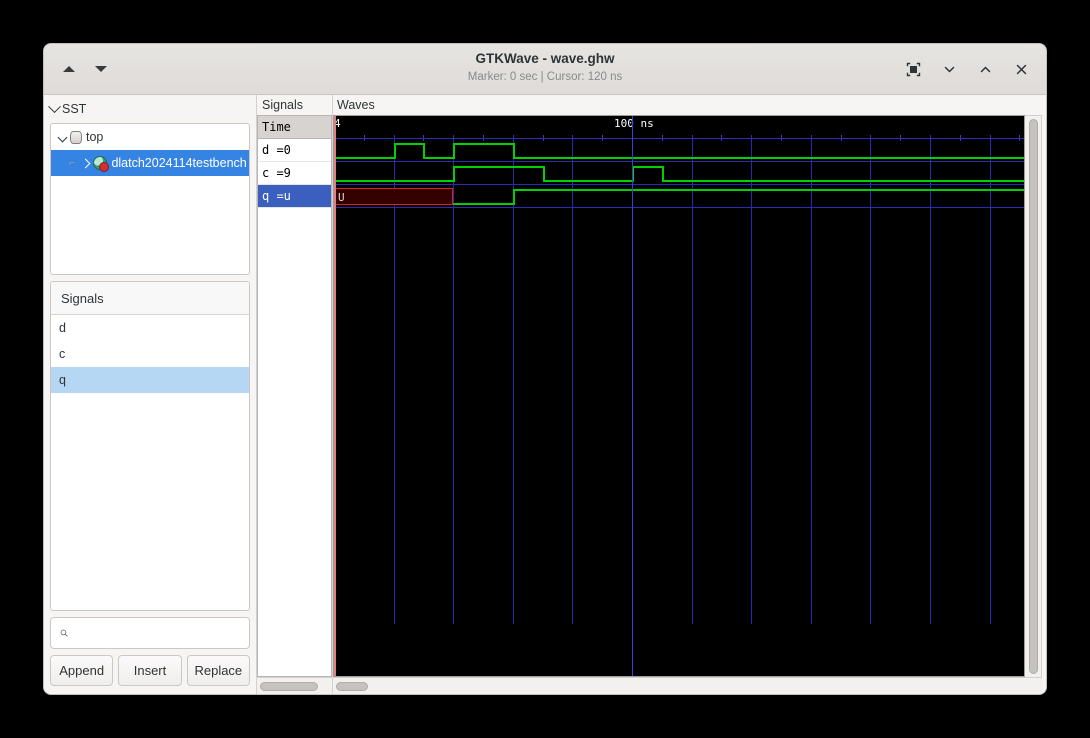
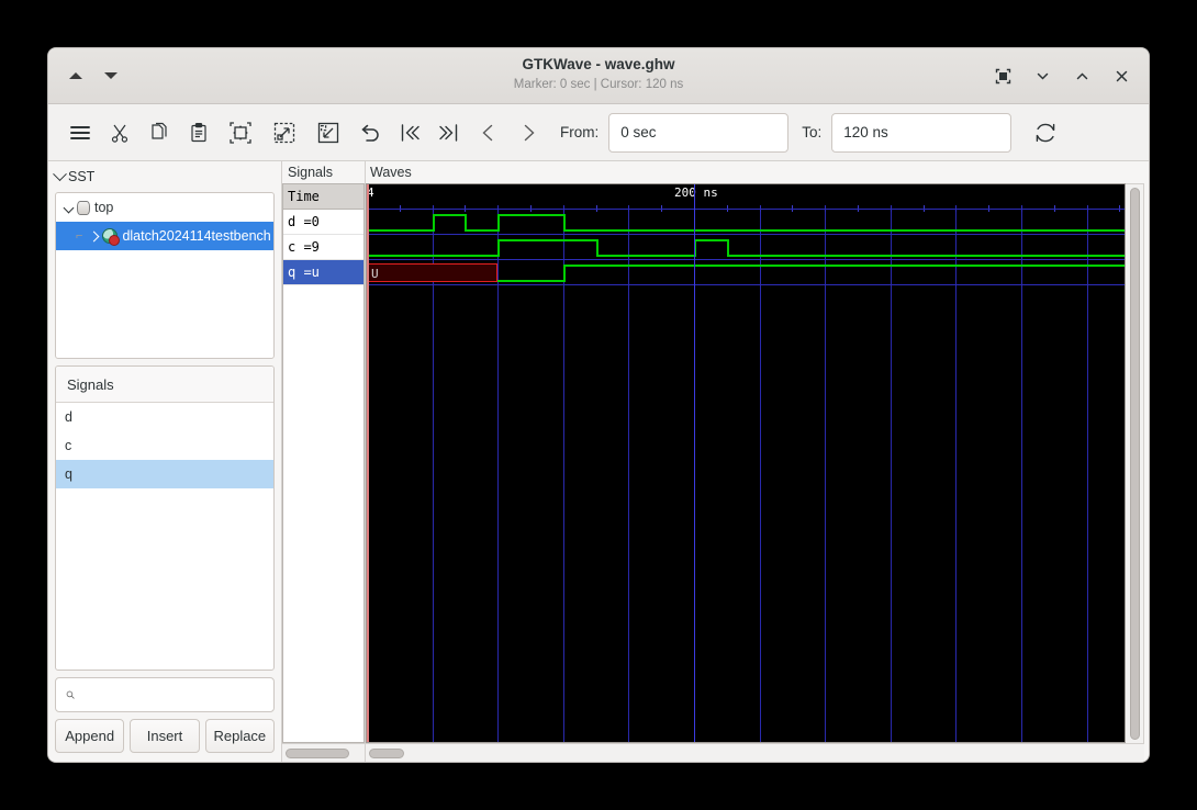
  GTKWave - wave.ghw
  Marker: 0 sec | Cursor: 120 ns
+ From:
+ 0 sec
+ To:
+ 120 ns
  SST
  top
  ⌐
  dlatch2024114testbench
  Signals
  d
  c
  q
  Append
  Insert
  Replace
  Signals
  Time
  d =0
  c =9
  q =u
  Waves
  4
- 100 ns
+ 200 ns
  U
